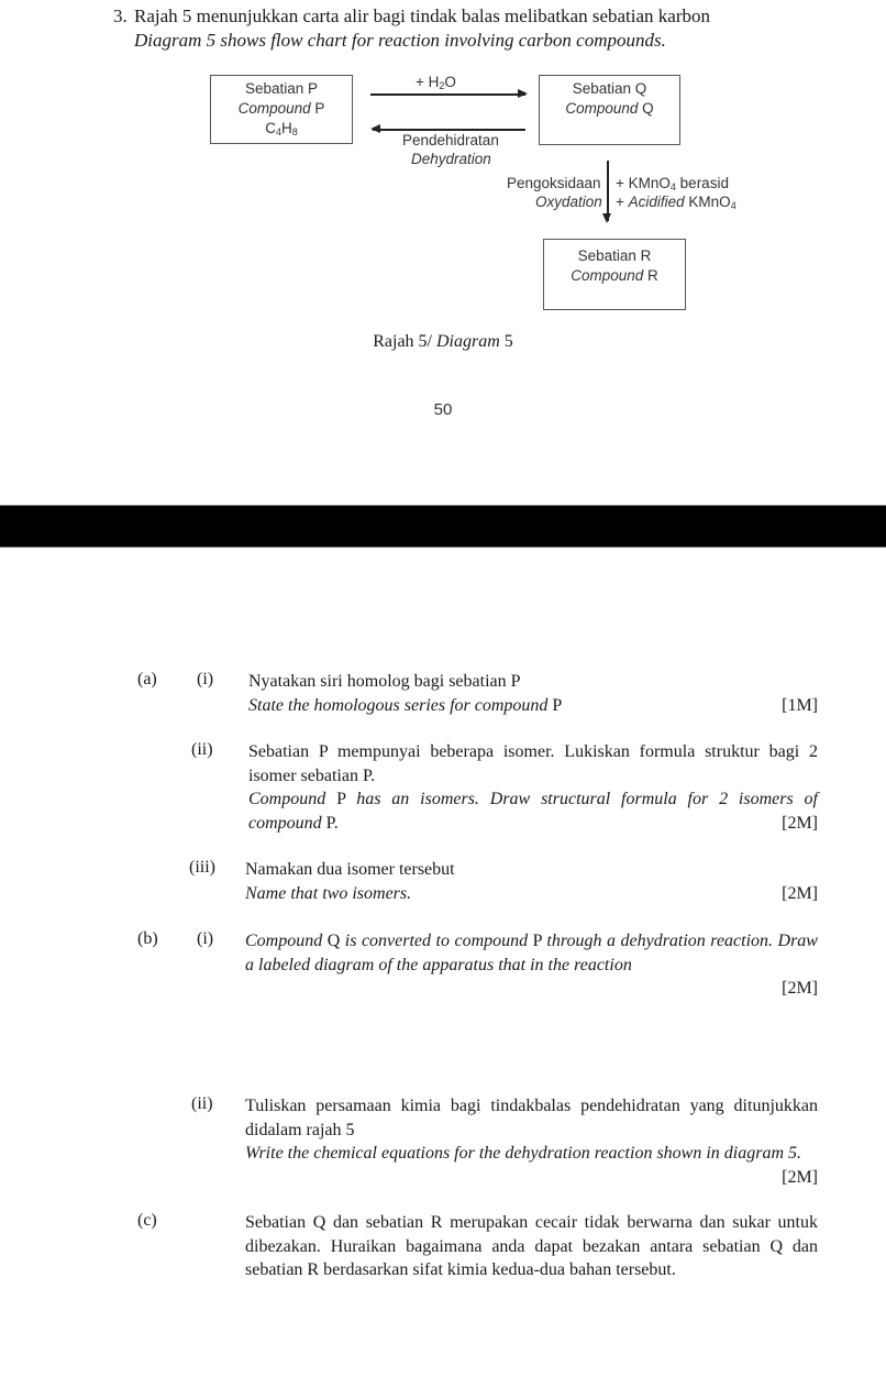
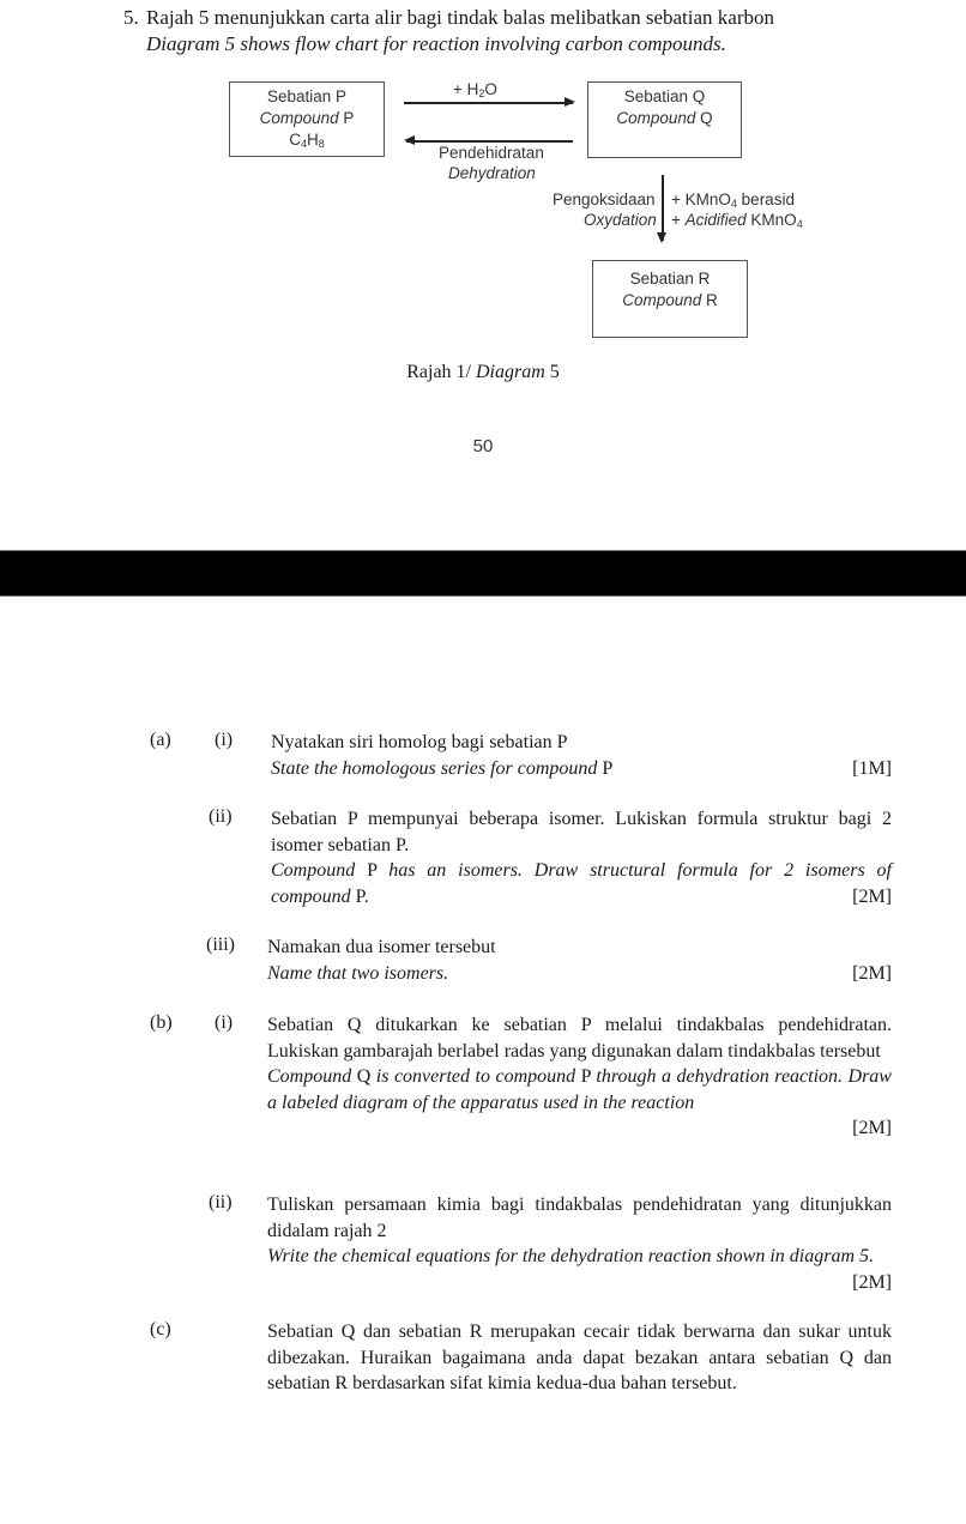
- 3.
+ 5.
  Rajah 5 menunjukkan carta alir bagi tindak balas melibatkan sebatian karbon
  Diagram 5 shows flow chart for reaction involving carbon compounds.
  Sebatian P
  Compound P
  C4H8
  Sebatian Q
  Compound Q
  Sebatian R
  Compound R
  + H2O
  Pendehidratan
  Dehydration
  Pengoksidaan
  Oxydation
  + KMnO4 berasid
  + Acidified KMnO4
- Rajah 5/ Diagram 5
+ Rajah 1/ Diagram 5
  50
  (a)
  (i)
  Nyatakan siri homolog bagi sebatian P
  State the homologous series for compound P
  [1M]
  (ii)
  Sebatian P mempunyai beberapa isomer. Lukiskan formula struktur bagi 2 isomer sebatian P.
  Compound P has an isomers. Draw structural formula for 2 isomers of compound P.
  [2M]
  (iii)
  Namakan dua isomer tersebut
  Name that two isomers.
  [2M]
  (b)
  (i)
+ Sebatian Q ditukarkan ke sebatian P melalui tindakbalas pendehidratan. Lukiskan gambarajah berlabel radas yang digunakan dalam tindakbalas tersebut
- Compound Q is converted to compound P through a dehydration reaction. Draw a labeled diagram of the apparatus that in the reaction
+ Compound Q is converted to compound P through a dehydration reaction. Draw a labeled diagram of the apparatus used in the reaction
  [2M]
  (ii)
- Tuliskan persamaan kimia bagi tindakbalas pendehidratan yang ditunjukkan didalam rajah 5
+ Tuliskan persamaan kimia bagi tindakbalas pendehidratan yang ditunjukkan didalam rajah 2
  Write the chemical equations for the dehydration reaction shown in diagram 5.
  [2M]
  (c)
  Sebatian Q dan sebatian R merupakan cecair tidak berwarna dan sukar untuk dibezakan. Huraikan bagaimana anda dapat bezakan antara sebatian Q dan sebatian R berdasarkan sifat kimia kedua-dua bahan tersebut.
